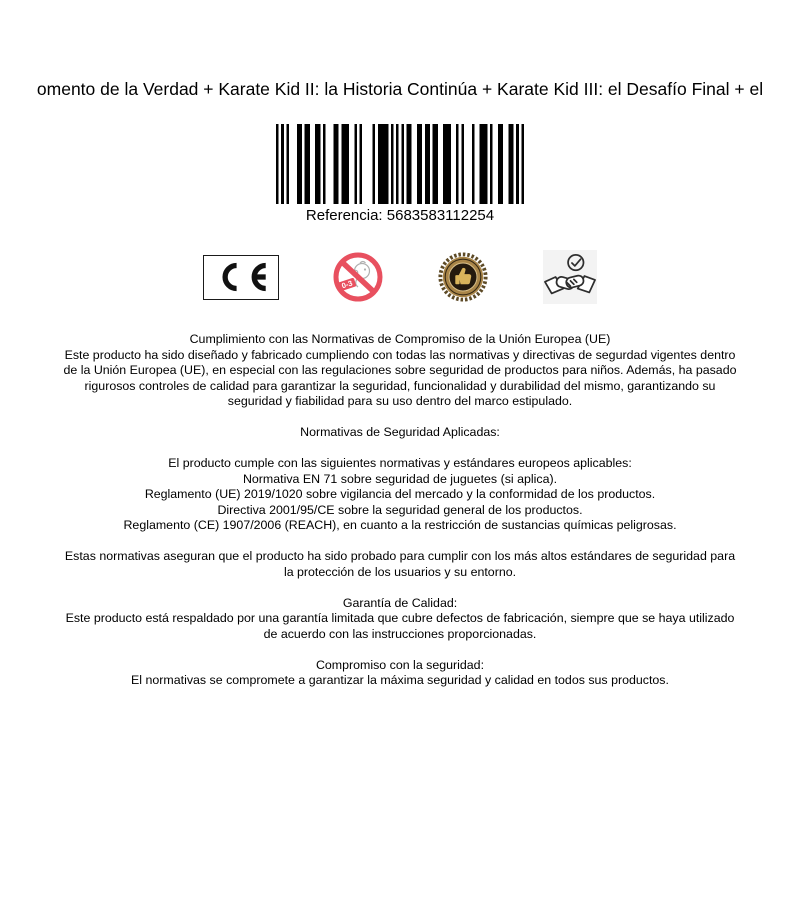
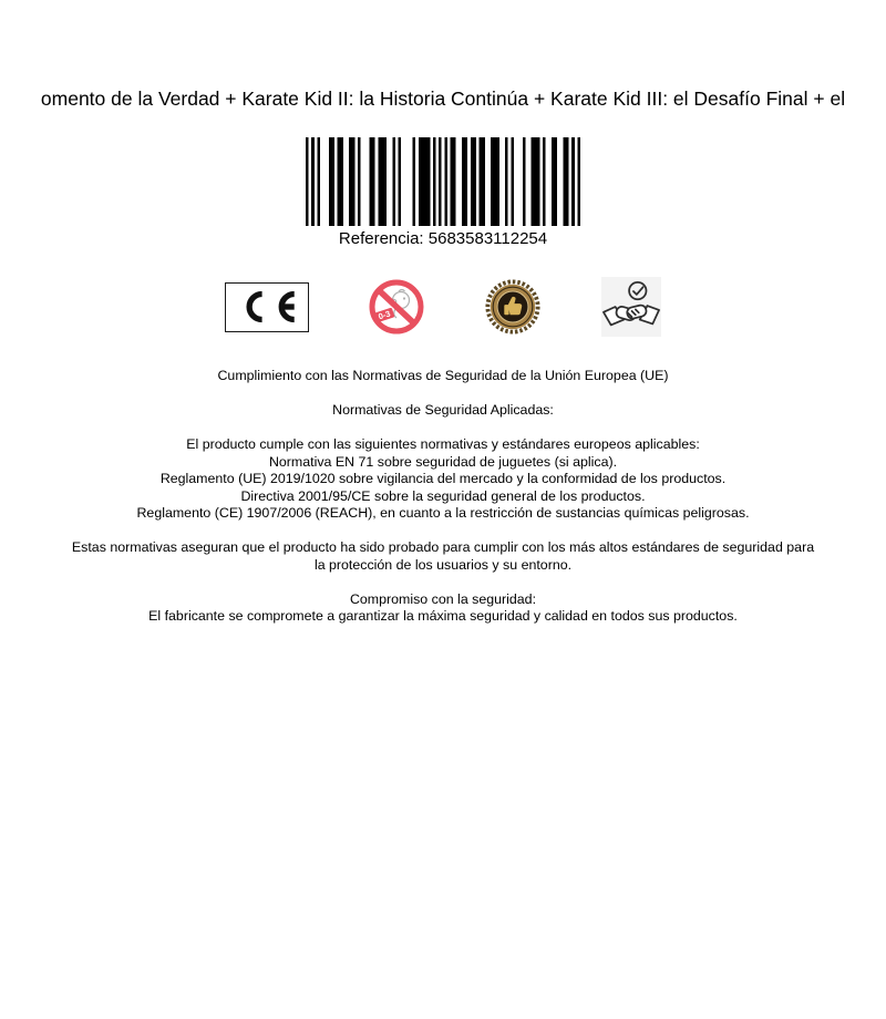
  omento de la Verdad + Karate Kid II: la Historia Continúa + Karate Kid III: el Desafío Final + el
  Referencia: 5683583112254
- Cumplimiento con las Normativas de Compromiso de la Unión Europea (UE)
+ Cumplimiento con las Normativas de Seguridad de la Unión Europea (UE)
- Este producto ha sido diseñado y fabricado cumpliendo con todas las normativas y directivas de segurdad vigentes dentro de la Unión Europea (UE), en especial con las regulaciones sobre seguridad de productos para niños. Además, ha pasado rigurosos controles de calidad para garantizar la seguridad, funcionalidad y durabilidad del mismo, garantizando su seguridad y fiabilidad para su uso dentro del marco estipulado.
  Normativas de Seguridad Aplicadas:
  El producto cumple con las siguientes normativas y estándares europeos aplicables:
  Normativa EN 71 sobre seguridad de juguetes (si aplica).
  Reglamento (UE) 2019/1020 sobre vigilancia del mercado y la conformidad de los productos.
  Directiva 2001/95/CE sobre la seguridad general de los productos.
  Reglamento (CE) 1907/2006 (REACH), en cuanto a la restricción de sustancias químicas peligrosas.
  Estas normativas aseguran que el producto ha sido probado para cumplir con los más altos estándares de seguridad para la protección de los usuarios y su entorno.
- Garantía de Calidad:
- Este producto está respaldado por una garantía limitada que cubre defectos de fabricación, siempre que se haya utilizado de acuerdo con las instrucciones proporcionadas.
  Compromiso con la seguridad:
- El normativas se compromete a garantizar la máxima seguridad y calidad en todos sus productos.
+ El fabricante se compromete a garantizar la máxima seguridad y calidad en todos sus productos.
